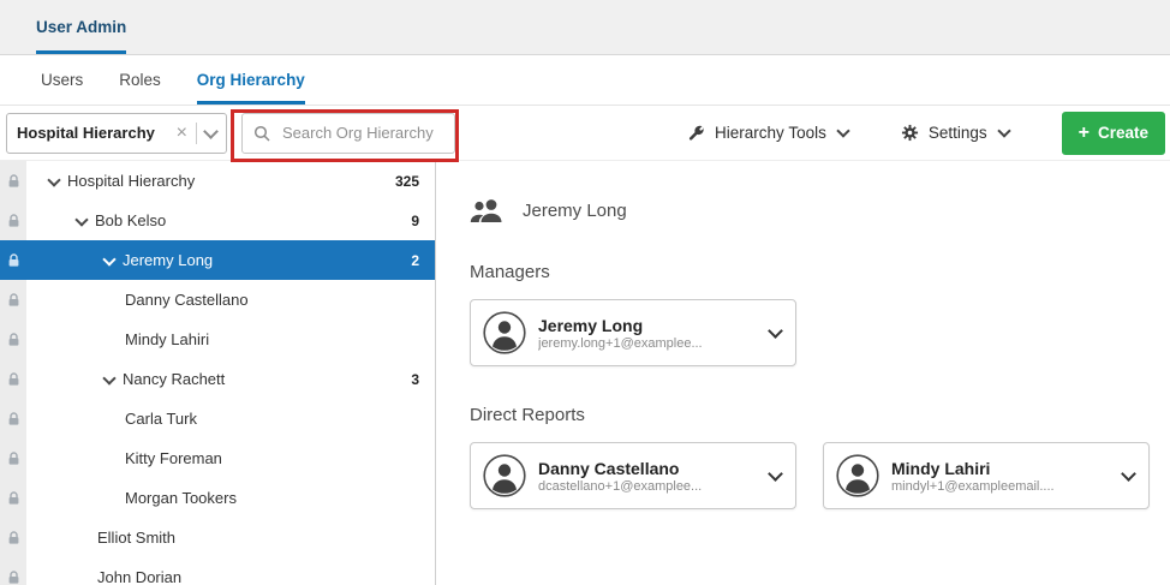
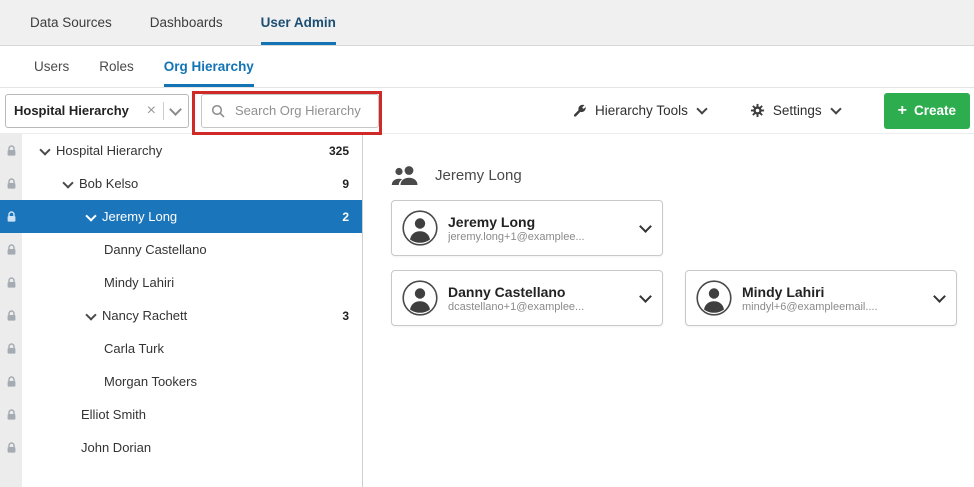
+ Data Sources
+ Dashboards
  User Admin
  Users
  Roles
  Org Hierarchy
  Hospital Hierarchy
  Search Org Hierarchy
  Hierarchy Tools
  Settings
  Create
  Hospital Hierarchy
  325
  Bob Kelso
  9
  Jeremy Long
  2
  Danny Castellano
  Mindy Lahiri
  Nancy Rachett
  3
  Carla Turk
- Kitty Foreman
  Morgan Tookers
  Elliot Smith
  John Dorian
  Jeremy Long
- Managers
  Jeremy Long
  jeremy.long+1@examplee...
- Direct Reports
  Danny Castellano
  dcastellano+1@examplee...
  Mindy Lahiri
- mindyl+1@exampleemail....
+ mindyl+6@exampleemail....
